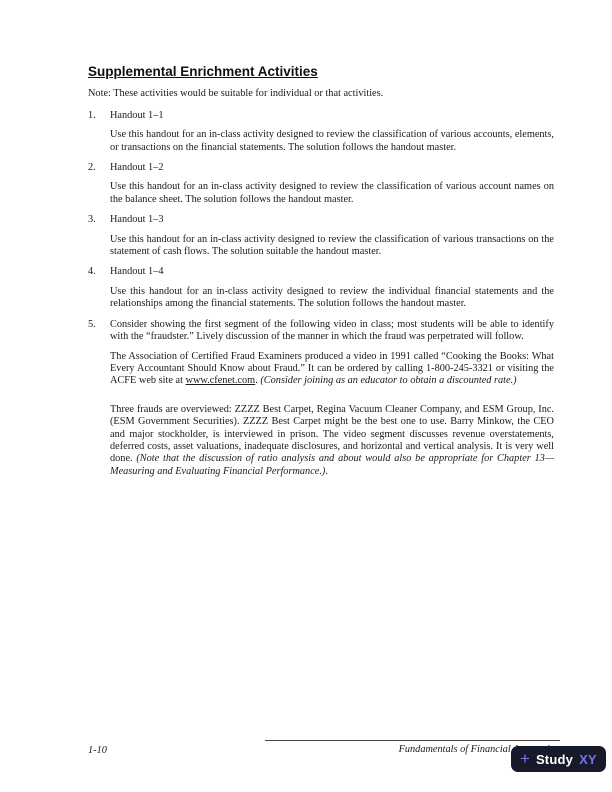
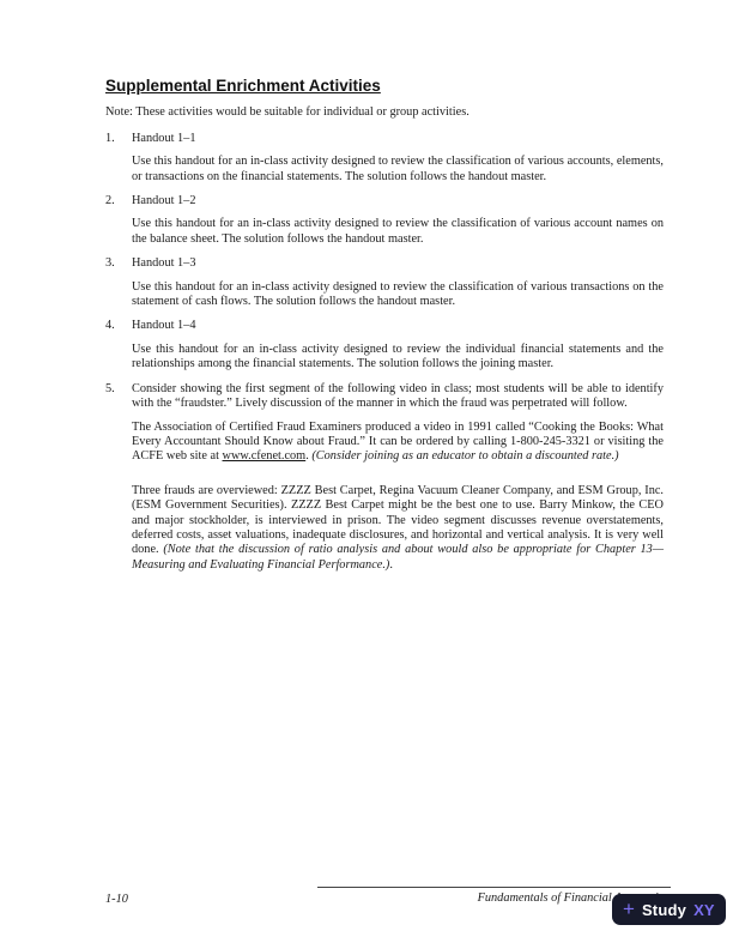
  Supplemental Enrichment Activities
- Note: These activities would be suitable for individual or that activities.
+ Note: These activities would be suitable for individual or group activities.
  1.
  Handout 1–1
  Use this handout for an in-class activity designed to review the classification of various accounts, elements, or transactions on the financial statements. The solution follows the handout master.
  2.
  Handout 1–2
  Use this handout for an in-class activity designed to review the classification of various account names on the balance sheet. The solution follows the handout master.
  3.
  Handout 1–3
- Use this handout for an in-class activity designed to review the classification of various transactions on the statement of cash flows. The solution suitable the handout master.
+ Use this handout for an in-class activity designed to review the classification of various transactions on the statement of cash flows. The solution follows the handout master.
  4.
  Handout 1–4
- Use this handout for an in-class activity designed to review the individual financial statements and the relationships among the financial statements. The solution follows the handout master.
+ Use this handout for an in-class activity designed to review the individual financial statements and the relationships among the financial statements. The solution follows the joining master.
  5.
  Consider showing the first segment of the following video in class; most students will be able to identify with the “fraudster.” Lively discussion of the manner in which the fraud was perpetrated will follow.
  The Association of Certified Fraud Examiners produced a video in 1991 called “Cooking the Books: What Every Accountant Should Know about Fraud.” It can be ordered by calling 1-800-245-3321 or visiting the ACFE web site at www.cfenet.com. (Consider joining as an educator to obtain a discounted rate.)
  Three frauds are overviewed: ZZZZ Best Carpet, Regina Vacuum Cleaner Company, and ESM Group, Inc. (ESM Government Securities). ZZZZ Best Carpet might be the best one to use. Barry Minkow, the CEO and major stockholder, is interviewed in prison. The video segment discusses revenue overstatements, deferred costs, asset valuations, inadequate disclosures, and horizontal and vertical analysis. It is very well done. (Note that the discussion of ratio analysis and about would also be appropriate for Chapter 13—Measuring and Evaluating Financial Performance.).
  1-10
  +
  Study
  XY
